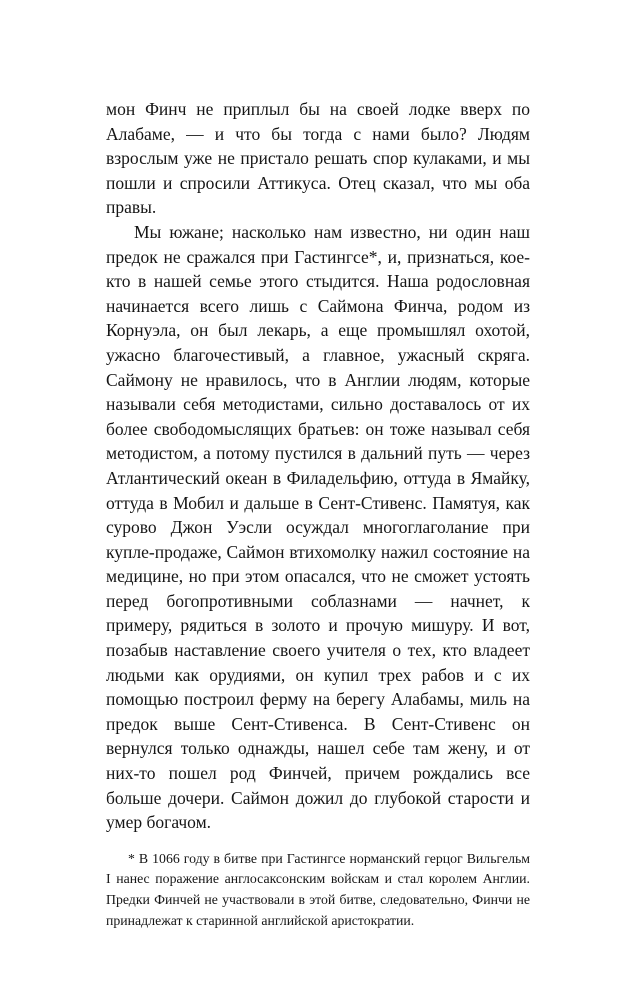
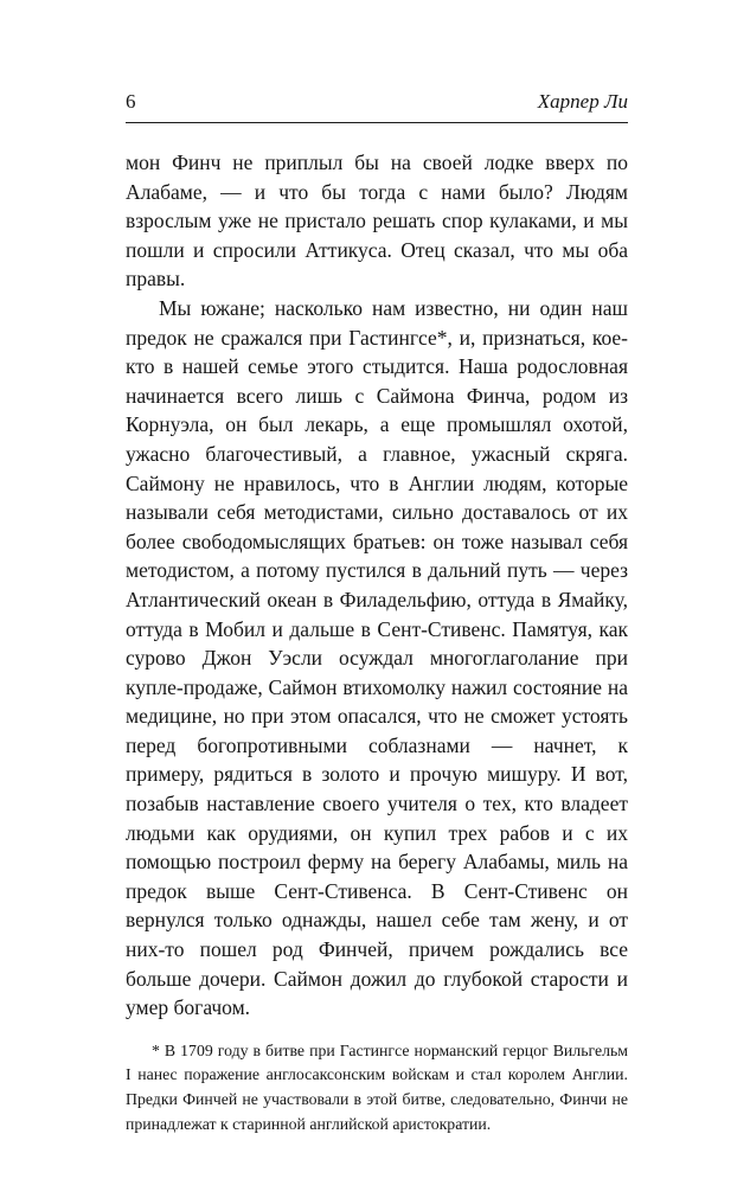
+ 6
+ Харпер Ли
  мон Финч не приплыл бы на своей лодке вверх по Алабаме, — и что бы тогда с нами было? Людям взрослым уже не пристало решать спор кулаками, и мы пошли и спросили Аттикуса. Отец сказал, что мы оба правы.
  Мы южане; насколько нам известно, ни один наш предок не сражался при Гастингсе*, и, признаться, кое-кто в нашей семье этого стыдится. Наша родословная начинается всего лишь с Саймона Финча, родом из Корнуэла, он был лекарь, а еще промышлял охотой, ужасно благочестивый, а главное, ужасный скряга. Саймону не нравилось, что в Англии людям, которые называли себя методистами, сильно доставалось от их более свободомыслящих братьев: он тоже называл себя методистом, а потому пустился в дальний путь — через Атлантический океан в Филадельфию, оттуда в Ямайку, оттуда в Мобил и дальше в Сент-Стивенс. Памятуя, как сурово Джон Уэсли осуждал многоглаголание при купле-продаже, Саймон втихомолку нажил состояние на медицине, но при этом опасался, что не сможет устоять перед богопротивными соблазнами — начнет, к примеру, рядиться в золото и прочую мишуру. И вот, позабыв наставление своего учителя о тех, кто владеет людьми как орудиями, он купил трех рабов и с их помощью построил ферму на берегу Алабамы, миль на предок выше Сент-Стивенса. В Сент-Стивенс он вернулся только однажды, нашел себе там жену, и от них-то пошел род Финчей, причем рождались все больше дочери. Саймон дожил до глубокой старости и умер богачом.
- * В 1066 году в битве при Гастингсе норманский герцог Вильгельм I нанес поражение англосаксонским войскам и стал королем Англии. Предки Финчей не участвовали в этой битве, следовательно, Финчи не принадлежат к старинной английской аристократии.
+ * В 1709 году в битве при Гастингсе норманский герцог Вильгельм I нанес поражение англосаксонским войскам и стал королем Англии. Предки Финчей не участвовали в этой битве, следовательно, Финчи не принадлежат к старинной английской аристократии.
